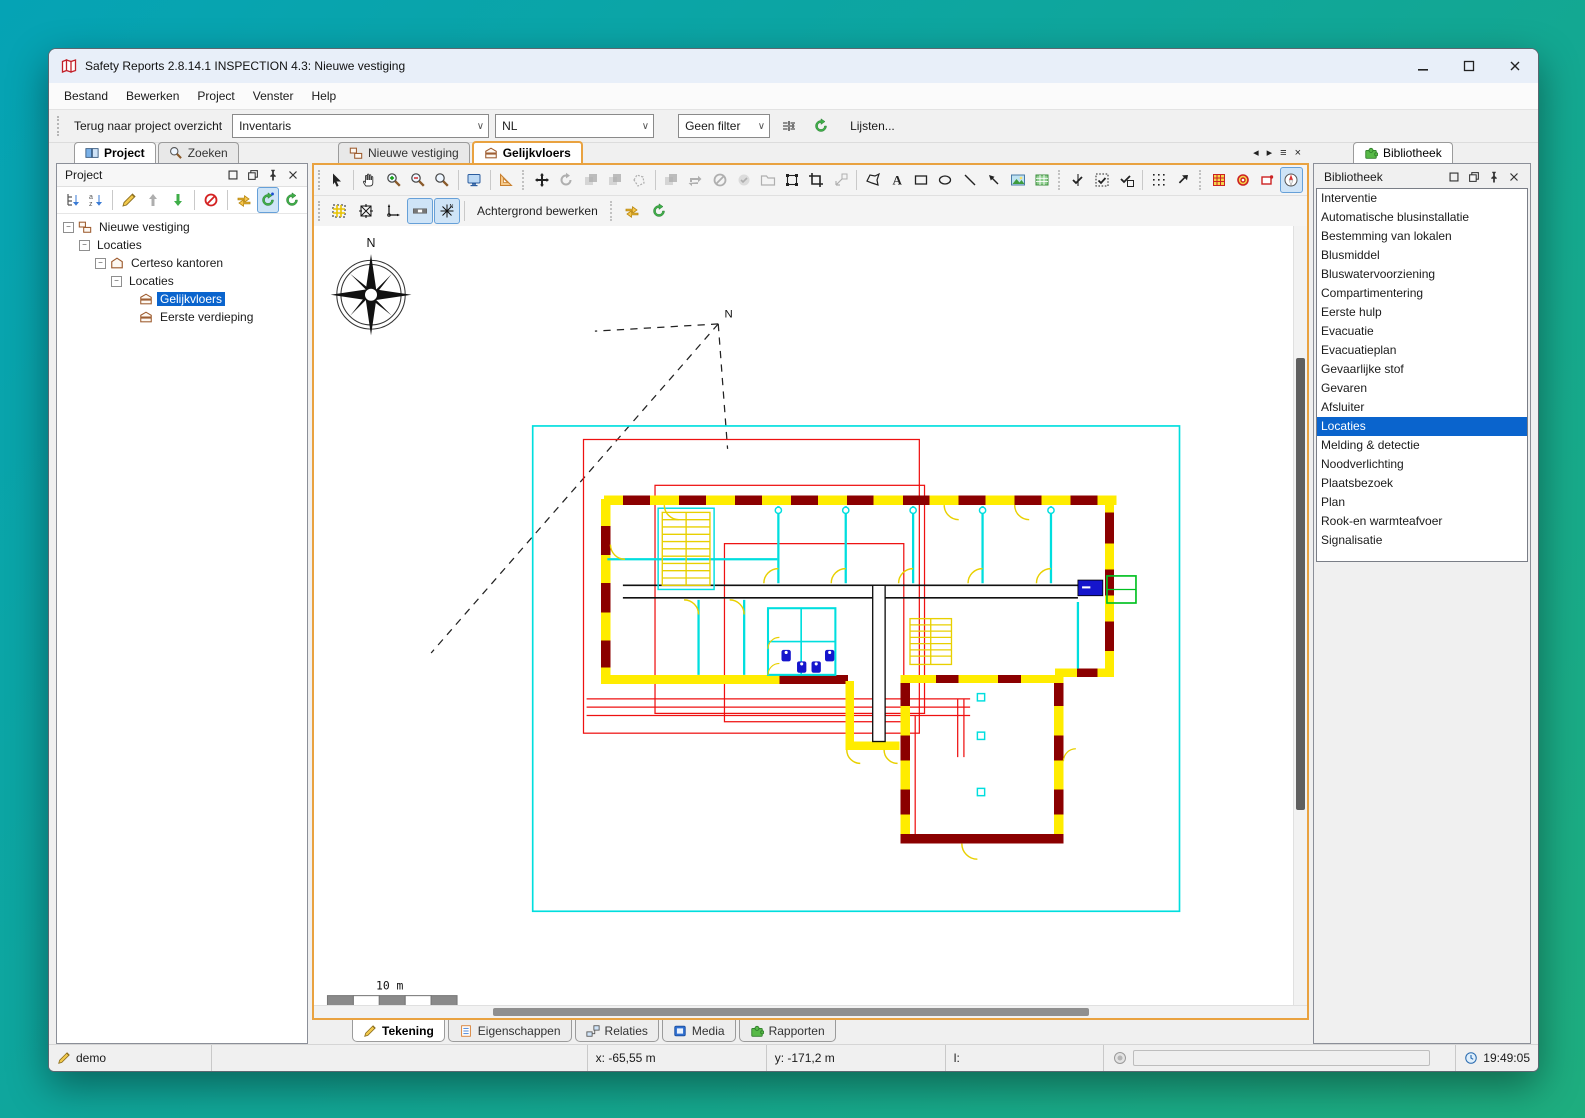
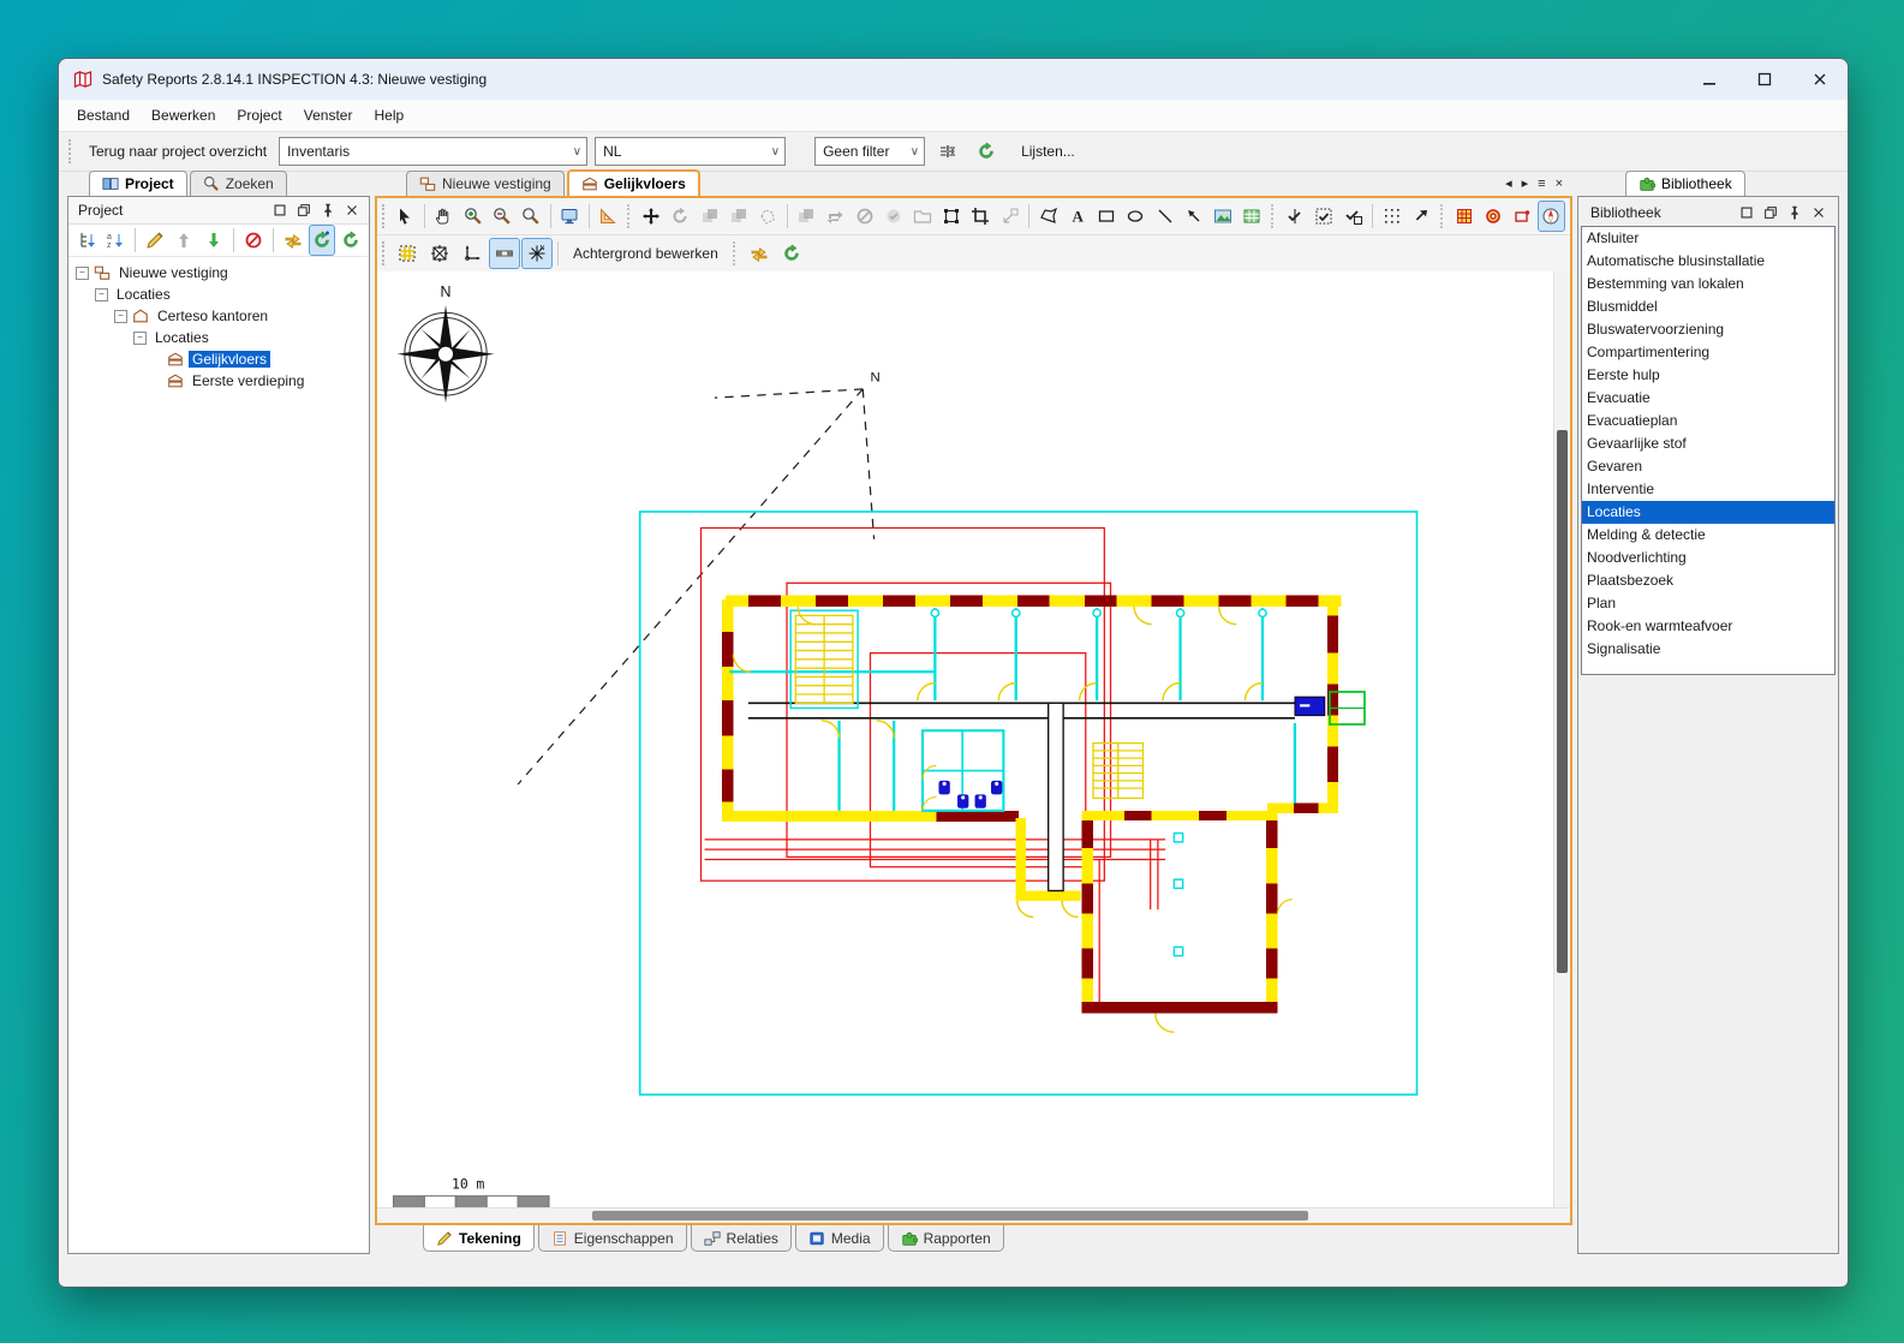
  Safety Reports 2.8.14.1 INSPECTION 4.3: Nieuwe vestiging
  Bestand
  Bewerken
  Project
  Venster
  Help
  Terug naar project overzicht
  Inventaris
  ∨
  NL
  ∨
  Geen filter
  ∨
  Lijsten...
  Project
  Zoeken
  Project
  −
  Nieuwe vestiging
  −
  Locaties
  −
  Certeso kantoren
  −
  Locaties
  Gelijkvloers
  Eerste verdieping
  Nieuwe vestiging
  Gelijkvloers
  ◂
  ▸
  ≡
  ×
  Achtergrond bewerken
  N
  N
  10 m
  Tekening
  Eigenschappen
  Relaties
  Media
  Rapporten
  Bibliotheek
  Bibliotheek
- Interventie
+ Afsluiter
  Automatische blusinstallatie
  Bestemming van lokalen
  Blusmiddel
  Bluswatervoorziening
  Compartimentering
  Eerste hulp
  Evacuatie
  Evacuatieplan
  Gevaarlijke stof
  Gevaren
- Afsluiter
+ Interventie
  Locaties
  Melding & detectie
  Noodverlichting
  Plaatsbezoek
  Plan
  Rook-en warmteafvoer
  Signalisatie
- demo
- x: -65,55 m
- y: -171,2 m
- l:
- 19:49:05
